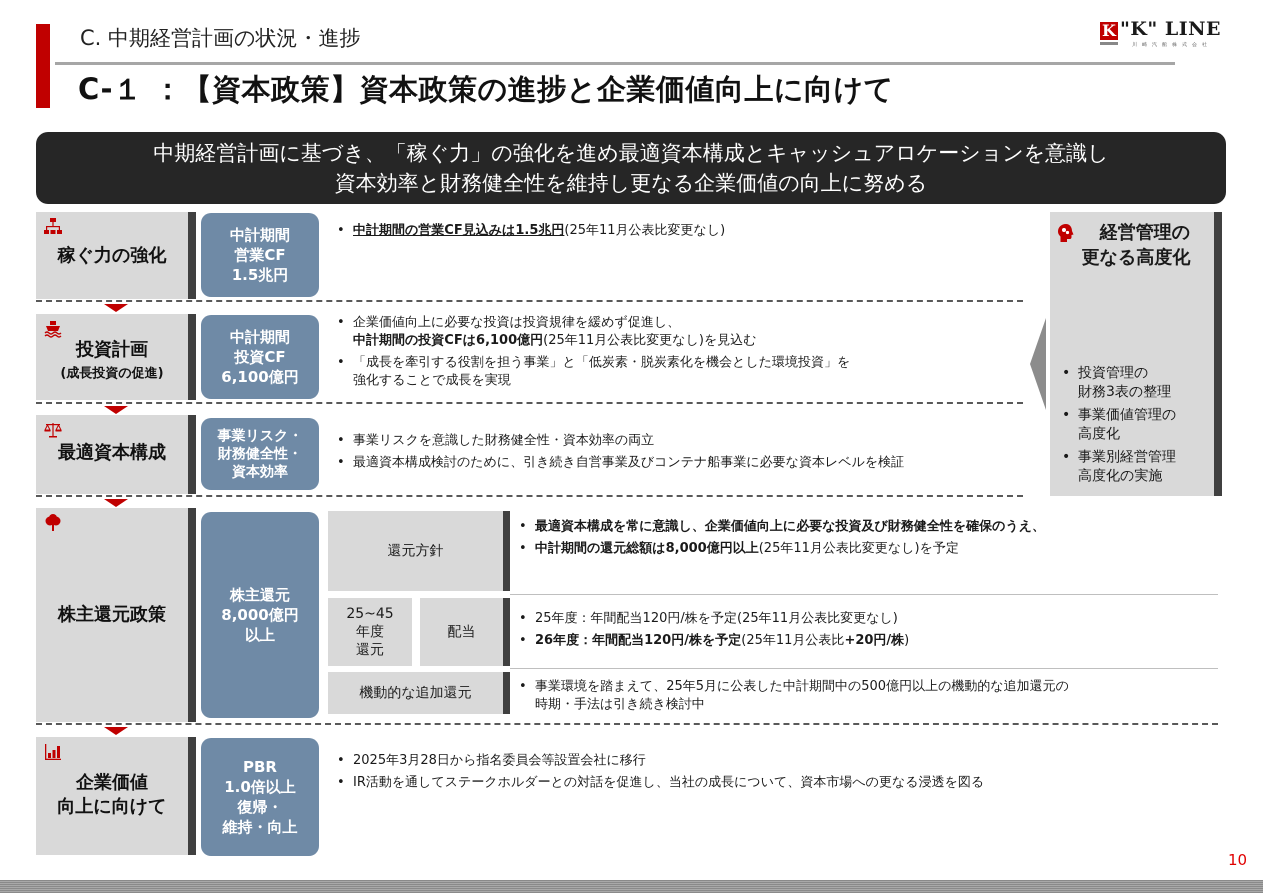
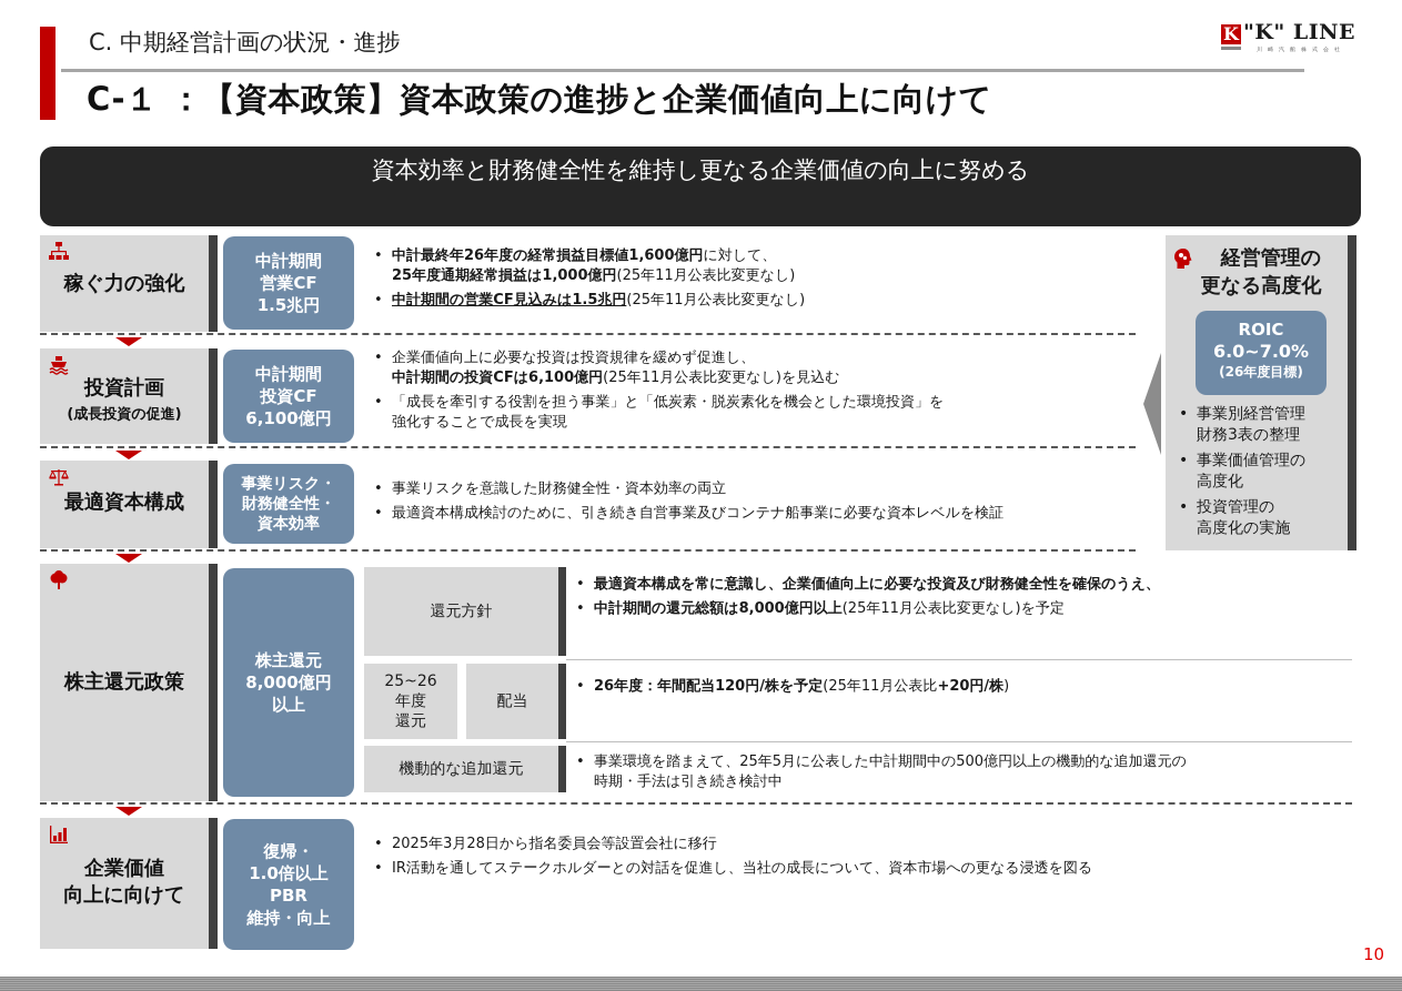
  C. 中期経営計画の状況・進捗
  C-１ ：【資本政策】資本政策の進捗と企業価値向上に向けて
  K
  "K" LINE
- 中期経営計画に基づき、「稼ぐ力」の強化を進め最適資本構成とキャッシュアロケーションを意識し
  資本効率と財務健全性を維持し更なる企業価値の向上に努める
  稼ぐ力の強化
  中計期間
  営業CF
  1.5兆円
+ 中計最終年26年度の経常損益目標値1,600億円に対して、
+ 25年度通期経常損益は1,000億円(25年11月公表比変更なし)
  中計期間の営業CF見込みは1.5兆円(25年11月公表比変更なし)
  投資計画
  (成長投資の促進)
  中計期間
  投資CF
  6,100億円
  企業価値向上に必要な投資は投資規律を緩めず促進し、
  中計期間の投資CFは6,100億円(25年11月公表比変更なし)を見込む
  「成長を牽引する役割を担う事業」と「低炭素・脱炭素化を機会とした環境投資」を
  強化することで成長を実現
  最適資本構成
  事業リスク・
  財務健全性・
  資本効率
  事業リスクを意識した財務健全性・資本効率の両立
  最適資本構成検討のために、引き続き自営事業及びコンテナ船事業に必要な資本レベルを検証
  経営管理の
  更なる高度化
+ ROIC
+ 6.0~7.0%
+ (26年度目標)
- 投資管理の
+ 事業別経営管理
  財務3表の整理
  事業価値管理の
  高度化
- 事業別経営管理
+ 投資管理の
  高度化の実施
  株主還元政策
  株主還元
  8,000億円
  以上
  還元方針
  最適資本構成を常に意識し、企業価値向上に必要な投資及び財務健全性を確保のうえ、
  中計期間の還元総額は8,000億円以上(25年11月公表比変更なし)を予定
- 25~45
+ 25~26
  年度
  還元
  配当
- 25年度：年間配当120円/株を予定(25年11月公表比変更なし)
  26年度：年間配当120円/株を予定(25年11月公表比+20円/株)
  機動的な追加還元
  事業環境を踏まえて、25年5月に公表した中計期間中の500億円以上の機動的な追加還元の
  時期・手法は引き続き検討中
  企業価値
  向上に向けて
- PBR
+ 復帰・
  1.0倍以上
- 復帰・
+ PBR
  維持・向上
  2025年3月28日から指名委員会等設置会社に移行
  IR活動を通してステークホルダーとの対話を促進し、当社の成長について、資本市場への更なる浸透を図る
  10
